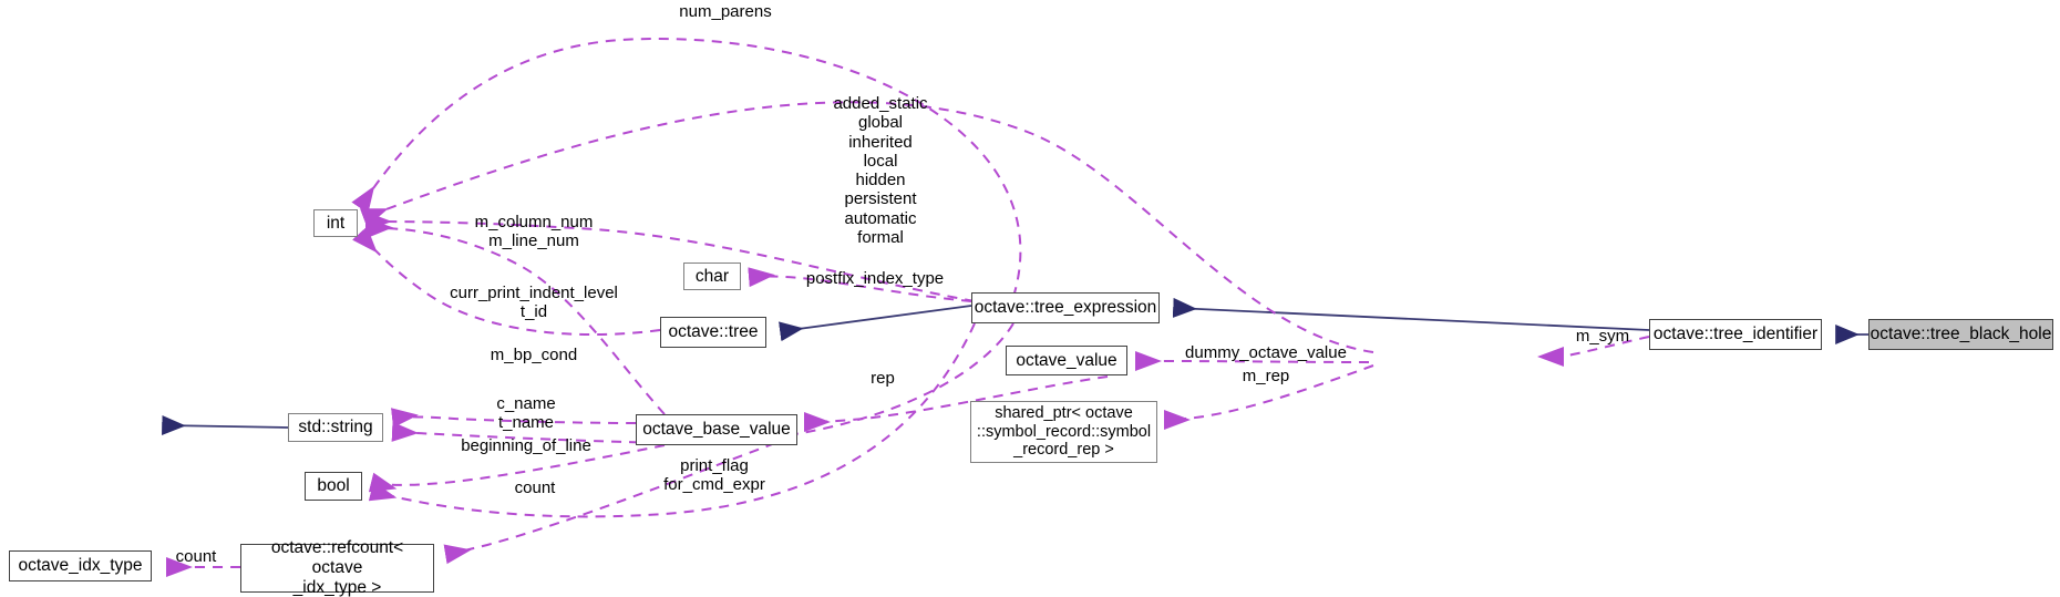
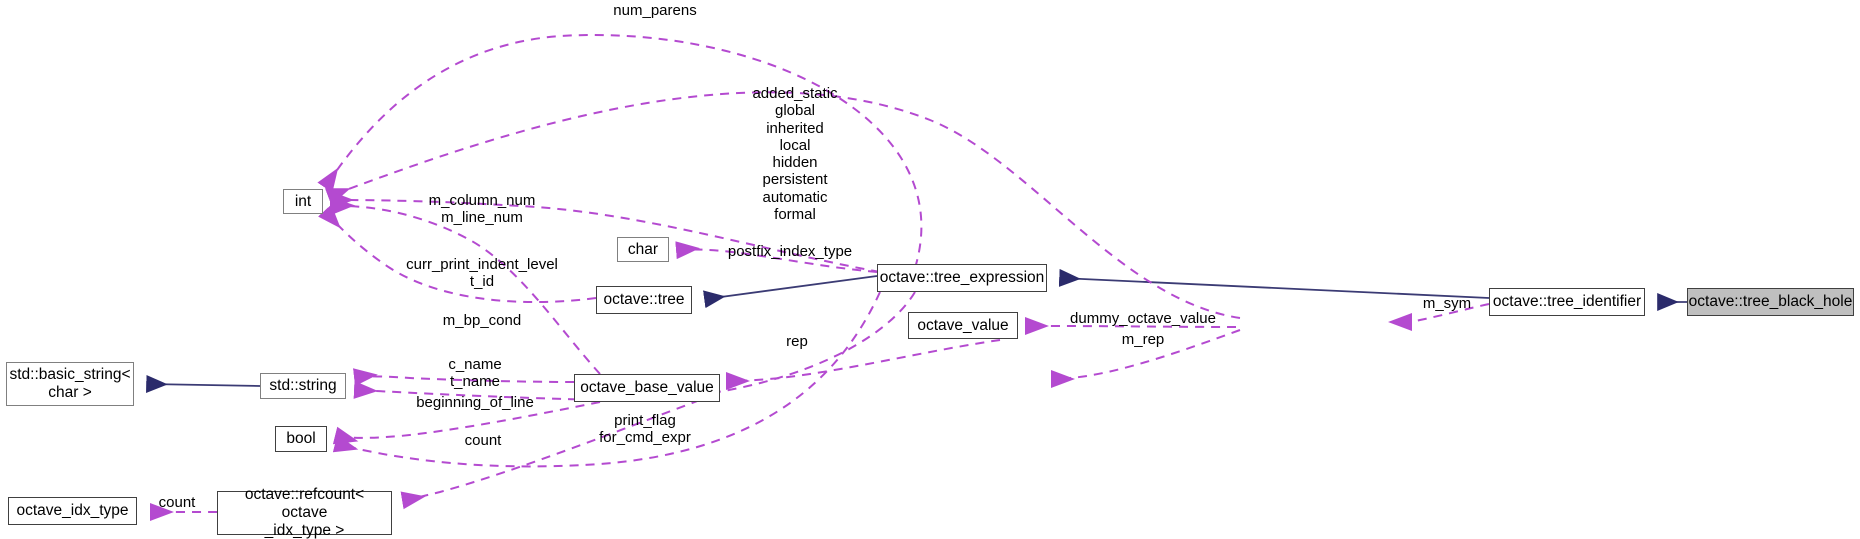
+ std::basic_string<
+ char >
  std::string
  int
  char
  bool
  octave_idx_type
  octave::refcount< octave
  _idx_type >
  octave_base_value
  octave::tree
  octave::tree_expression
  octave_value
- shared_ptr< octave
- ::symbol_record::symbol
- _record_rep >
  octave::tree_identifier
  octave::tree_black_hole
  num_parens
  added_static
  global
  inherited
  local
  hidden
  persistent
  automatic
  formal
  m_column_num
  m_line_num
  postfix_index_type
  curr_print_indent_level
  t_id
  m_bp_cond
  rep
  dummy_octave_value
  m_sym
  m_rep
  c_name
  t_name
  beginning_of_line
  print_flag
  for_cmd_expr
  count
  count
